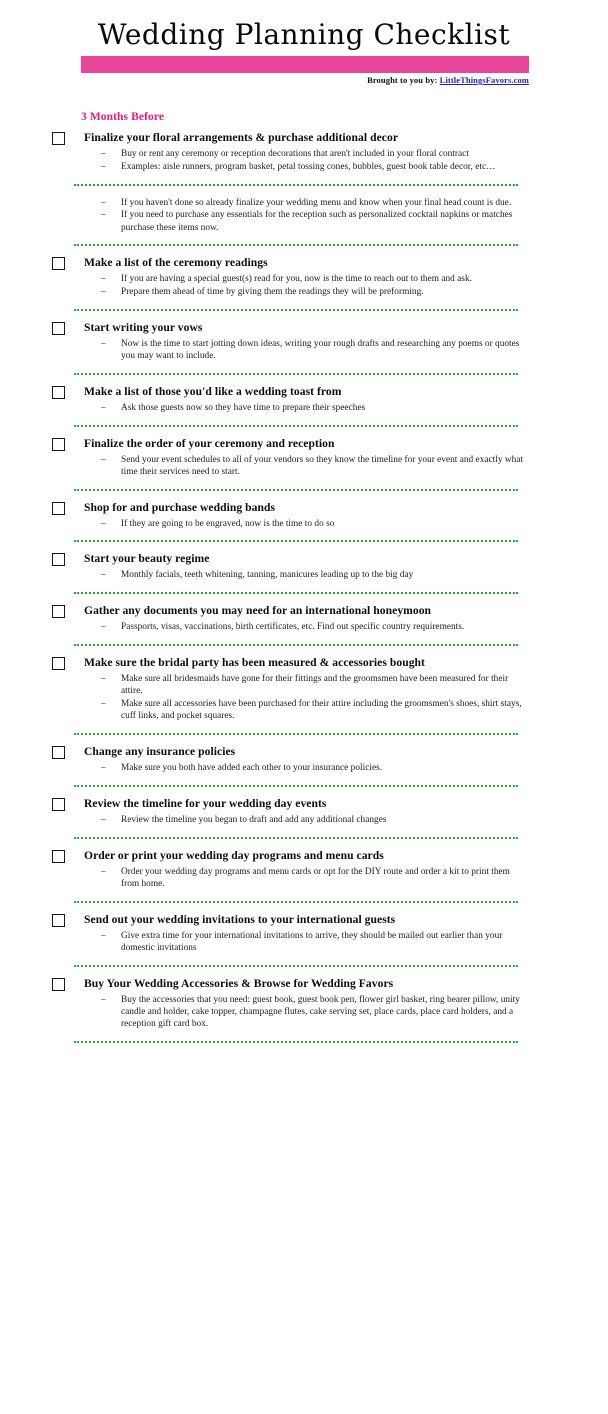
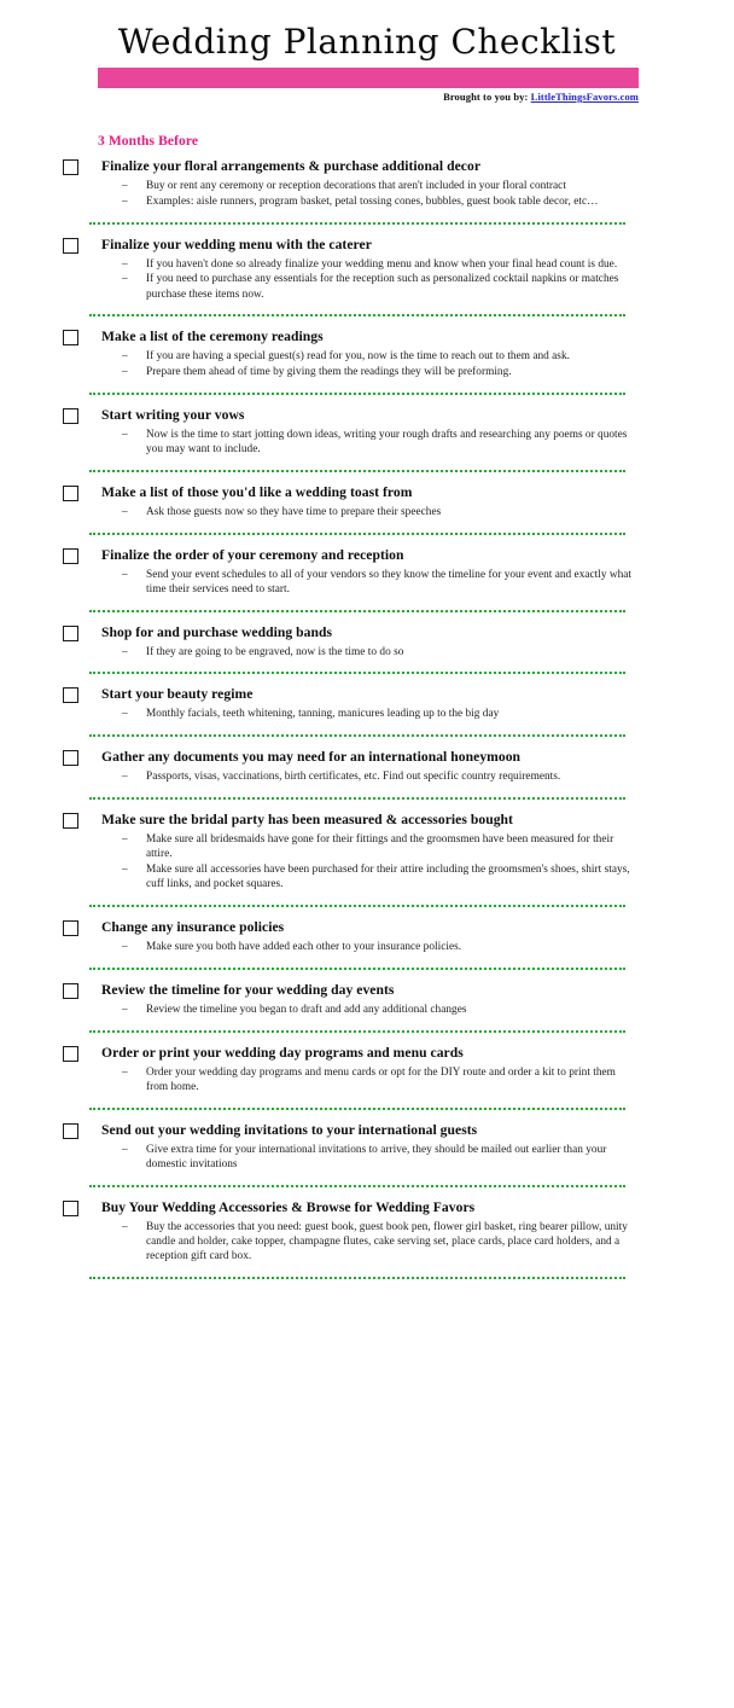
  Wedding Planning Checklist
  Brought to you by: LittleThingsFavors.com
  3 Months Before
  Finalize your floral arrangements & purchase additional decor
  –
  Buy or rent any ceremony or reception decorations that aren't included in your floral contract
  –
  Examples: aisle runners, program basket, petal tossing cones, bubbles, guest book table decor, etc…
+ Finalize your wedding menu with the caterer
  –
  If you haven't done so already finalize your wedding menu and know when your final head count is due.
  –
  If you need to purchase any essentials for the reception such as personalized cocktail napkins or matches purchase these items now.
  Make a list of the ceremony readings
  –
  If you are having a special guest(s) read for you, now is the time to reach out to them and ask.
  –
  Prepare them ahead of time by giving them the readings they will be preforming.
  Start writing your vows
  –
  Now is the time to start jotting down ideas, writing your rough drafts and researching any poems or quotes you may want to include.
  Make a list of those you'd like a wedding toast from
  –
  Ask those guests now so they have time to prepare their speeches
  Finalize the order of your ceremony and reception
  –
  Send your event schedules to all of your vendors so they know the timeline for your event and exactly what time their services need to start.
  Shop for and purchase wedding bands
  –
  If they are going to be engraved, now is the time to do so
  Start your beauty regime
  –
  Monthly facials, teeth whitening, tanning, manicures leading up to the big day
  Gather any documents you may need for an international honeymoon
  –
  Passports, visas, vaccinations, birth certificates, etc. Find out specific country requirements.
  Make sure the bridal party has been measured & accessories bought
  –
  Make sure all bridesmaids have gone for their fittings and the groomsmen have been measured for their attire.
  –
  Make sure all accessories have been purchased for their attire including the groomsmen's shoes, shirt stays, cuff links, and pocket squares.
  Change any insurance policies
  –
  Make sure you both have added each other to your insurance policies.
  Review the timeline for your wedding day events
  –
  Review the timeline you began to draft and add any additional changes
  Order or print your wedding day programs and menu cards
  –
  Order your wedding day programs and menu cards or opt for the DIY route and order a kit to print them from home.
  Send out your wedding invitations to your international guests
  –
  Give extra time for your international invitations to arrive, they should be mailed out earlier than your domestic invitations
  Buy Your Wedding Accessories & Browse for Wedding Favors
  –
  Buy the accessories that you need: guest book, guest book pen, flower girl basket, ring bearer pillow, unity candle and holder, cake topper, champagne flutes, cake serving set, place cards, place card holders, and a reception gift card box.
